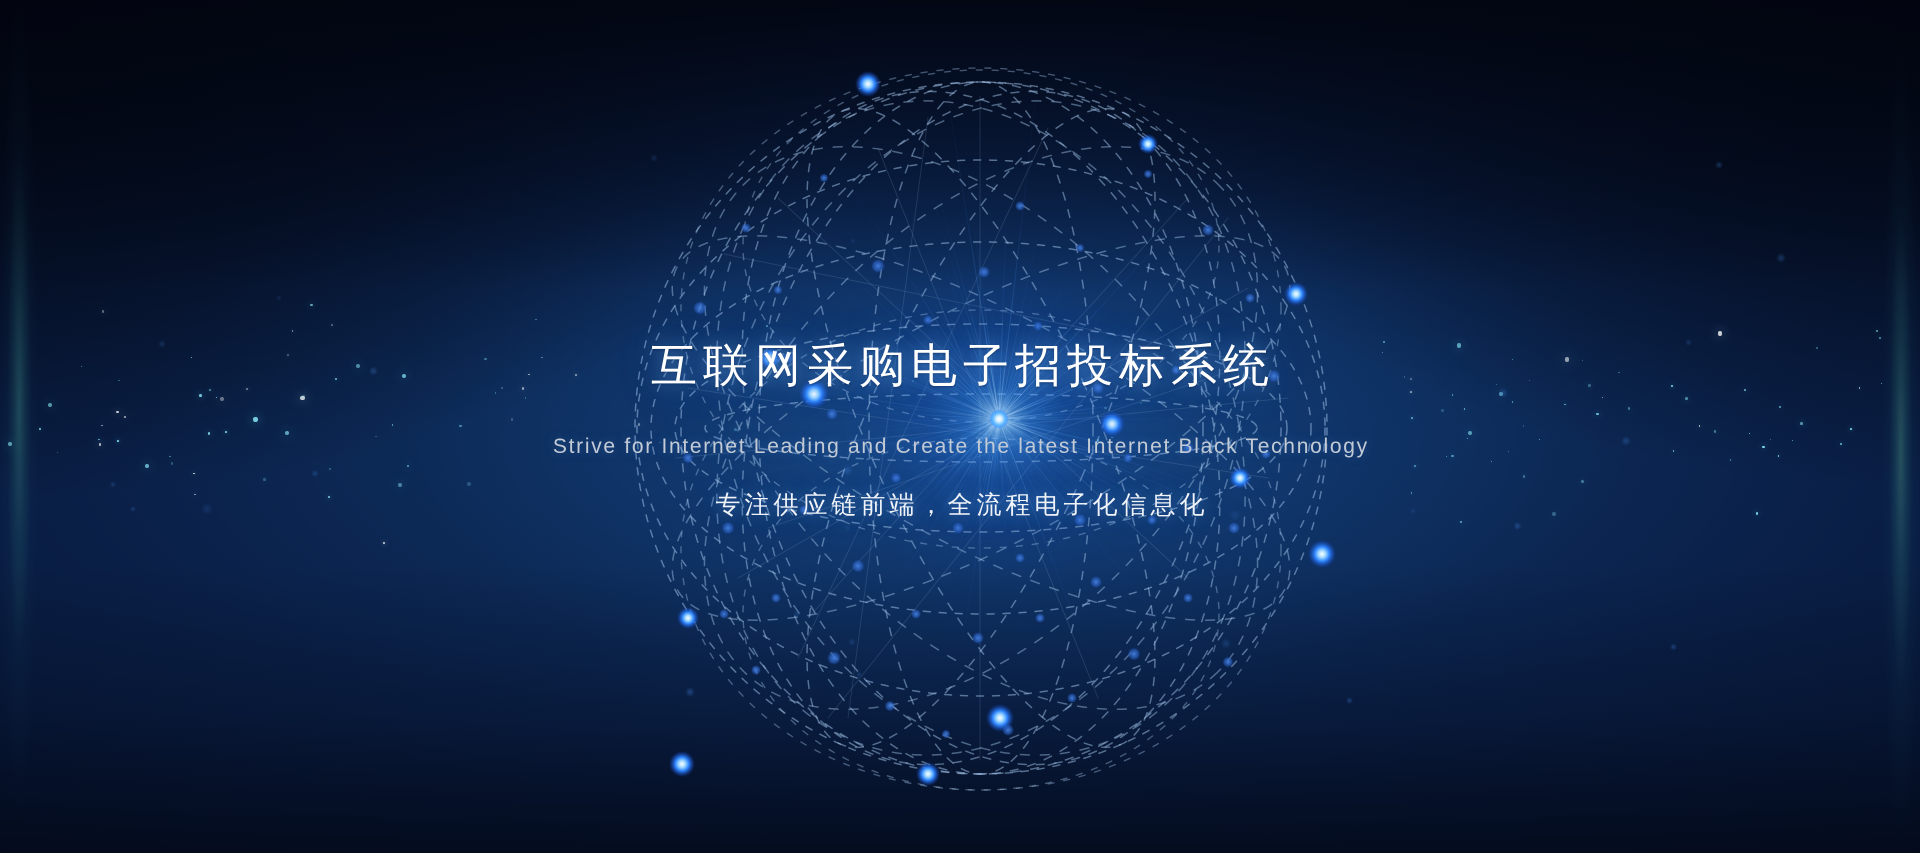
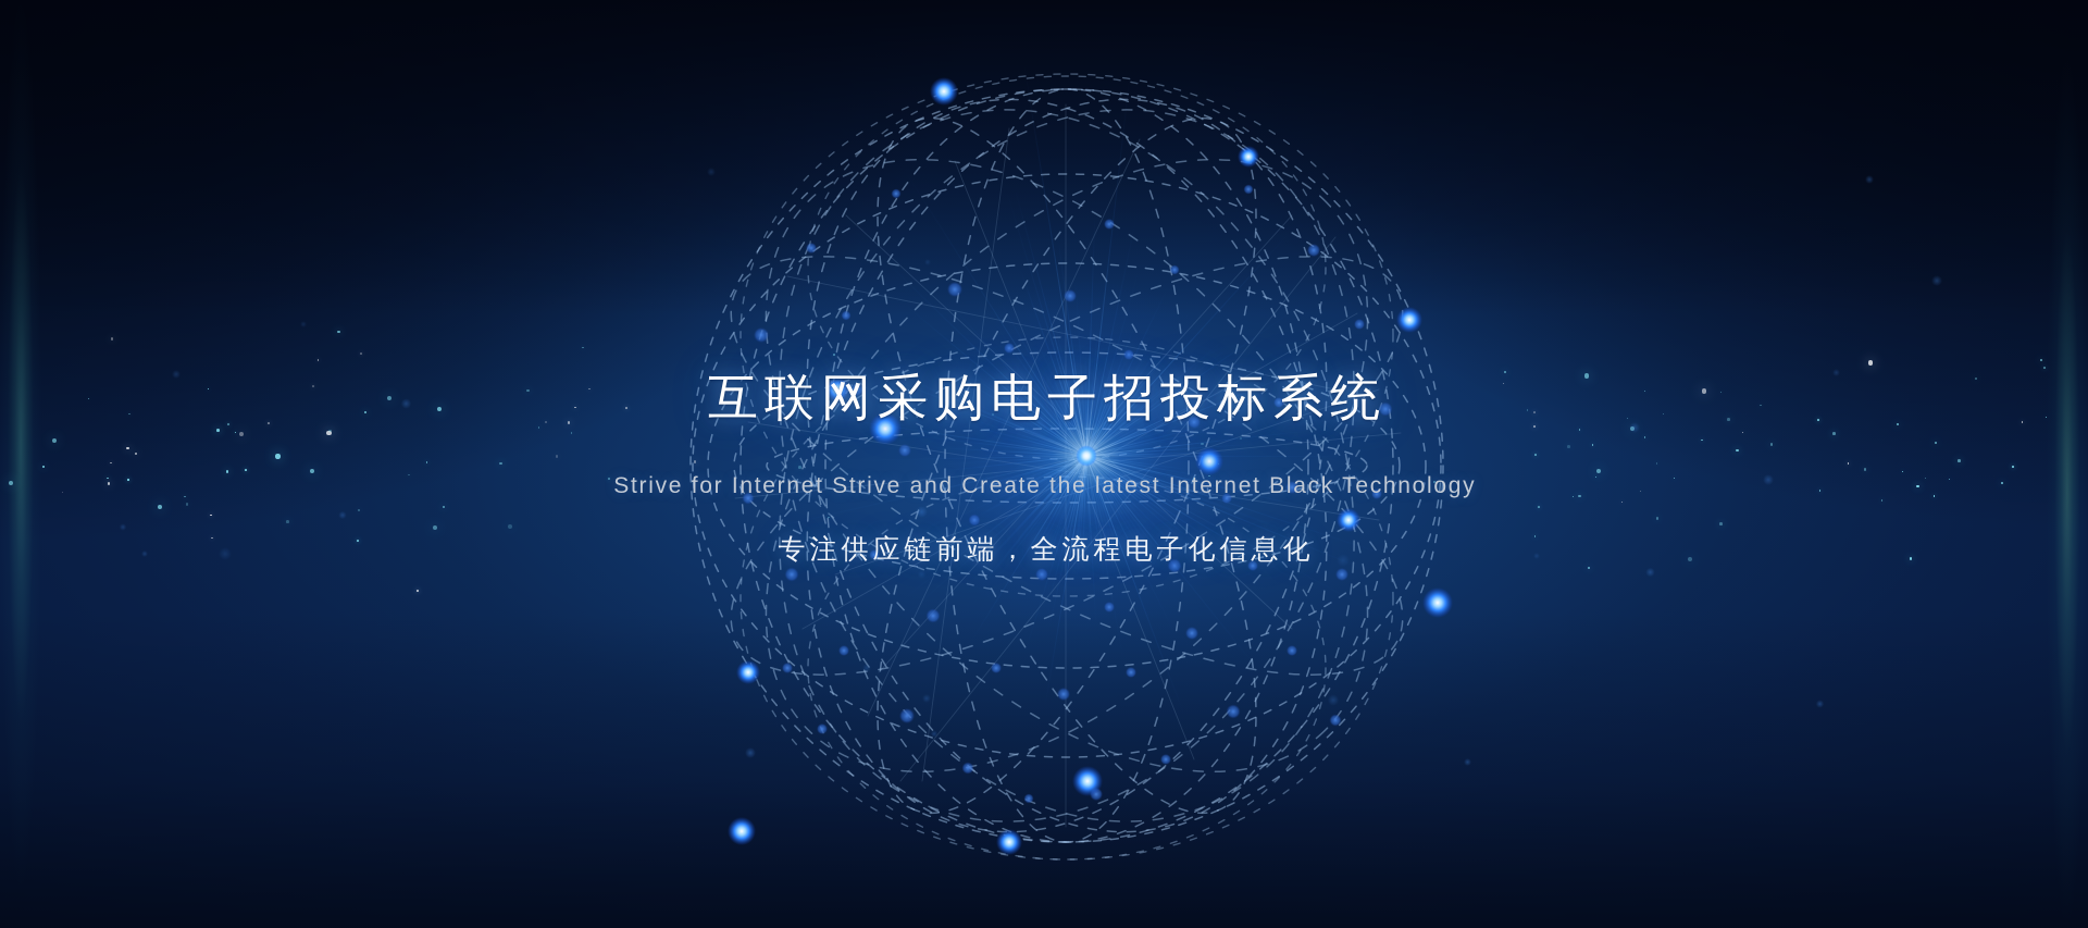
  互联网采购电子招投标系统
- Strive for Internet Leading and Create the latest Internet Black Technology
+ Strive for Internet Strive and Create the latest Internet Black Technology
  专注供应链前端，全流程电子化信息化
